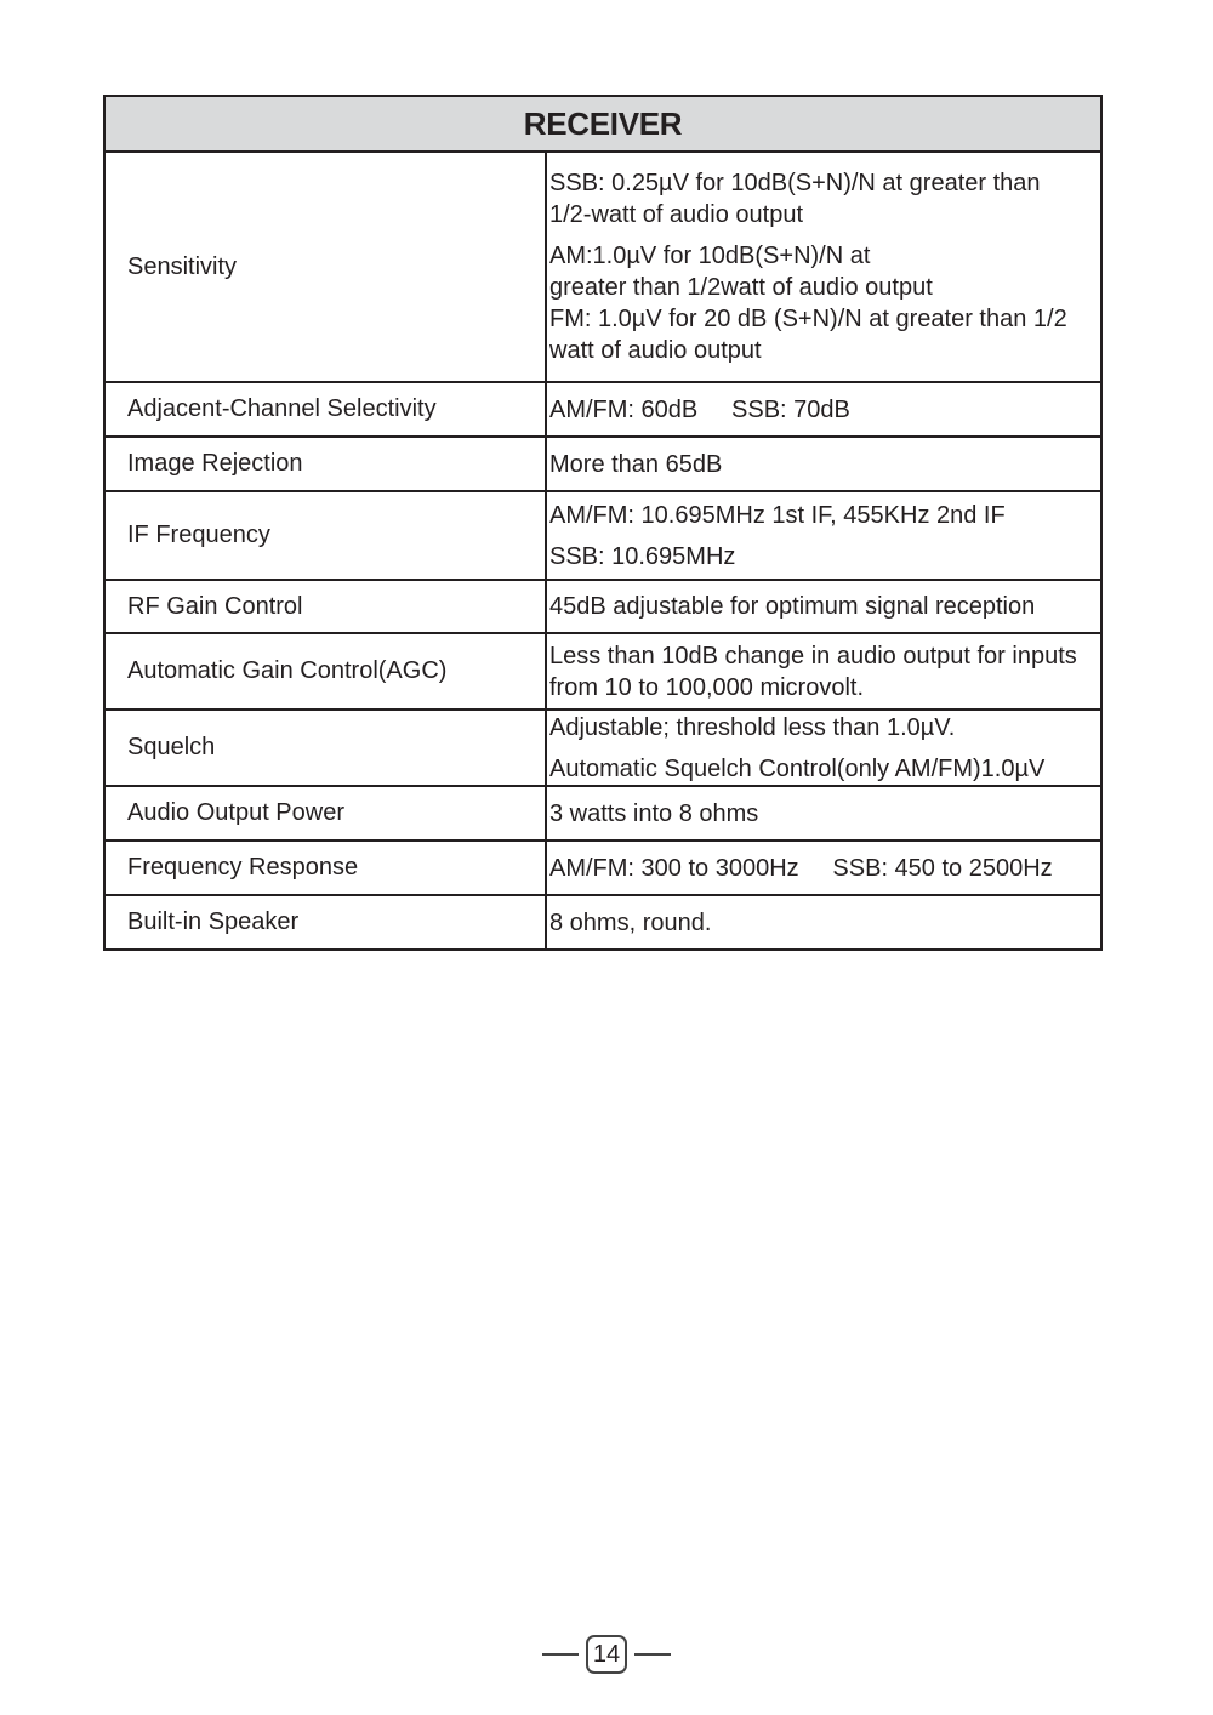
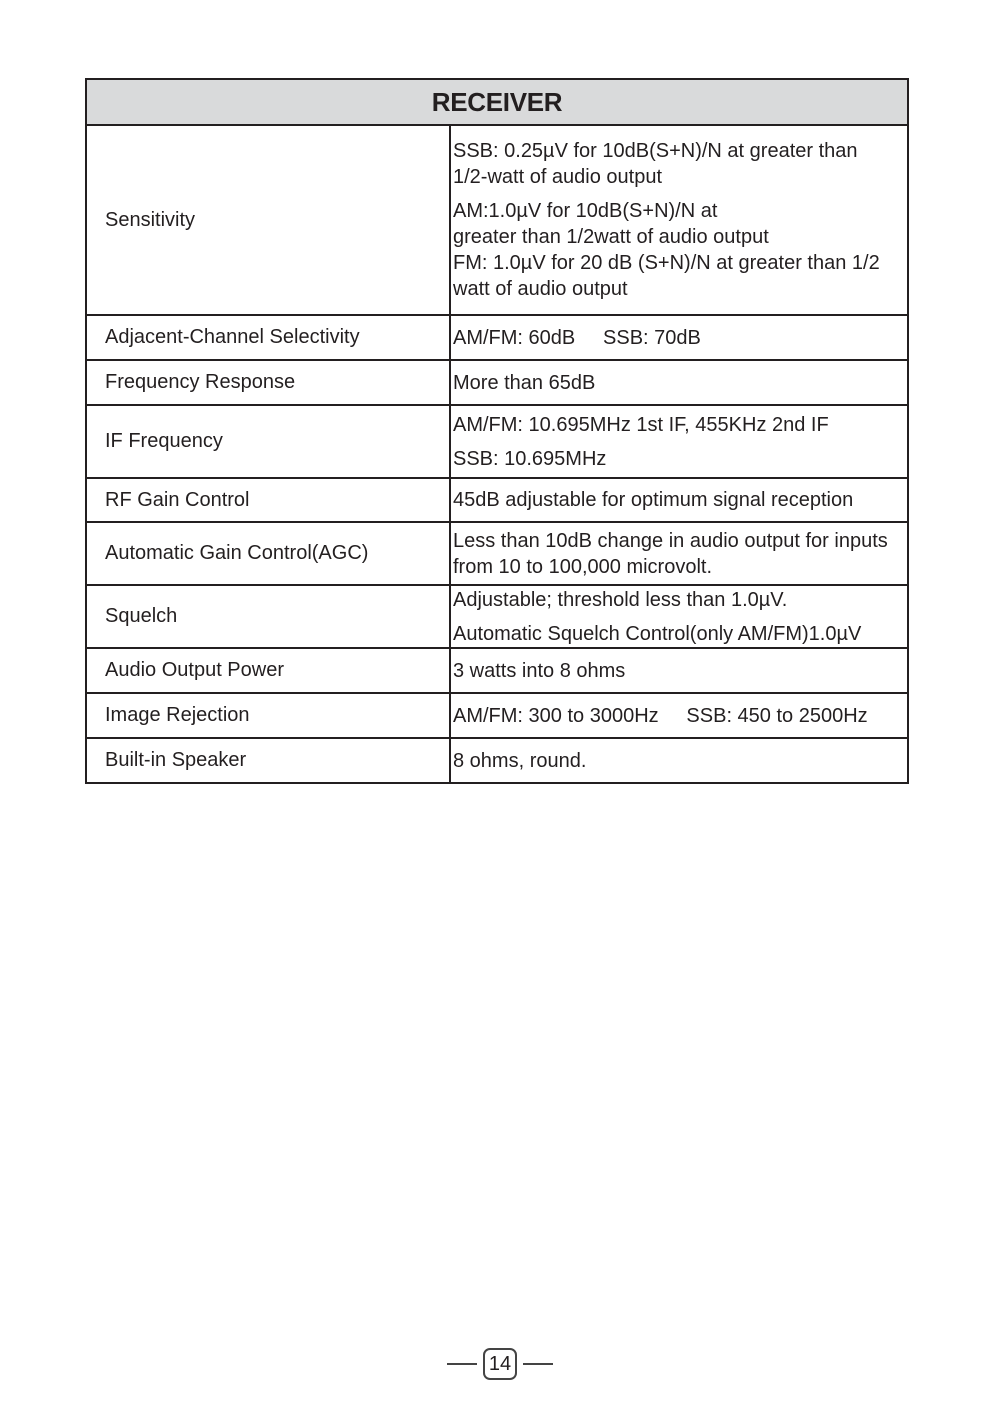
  RECEIVER
  Sensitivity	SSB: 0.25µV for 10dB(S+N)/N at greater than 1/2-watt of audio output AM:1.0µV for 10dB(S+N)/N at greater than 1/2watt of audio output FM: 1.0µV for 20 dB (S+N)/N at greater than 1/2 watt of audio output
  Adjacent-Channel Selectivity	AM/FM: 60dB SSB: 70dB
- Image Rejection	More than 65dB
+ Frequency Response	More than 65dB
  IF Frequency	AM/FM: 10.695MHz 1st IF, 455KHz 2nd IF SSB: 10.695MHz
  RF Gain Control	45dB adjustable for optimum signal reception
  Automatic Gain Control(AGC)	Less than 10dB change in audio output for inputs from 10 to 100,000 microvolt.
  Squelch	Adjustable; threshold less than 1.0µV. Automatic Squelch Control(only AM/FM)1.0µV
  Audio Output Power	3 watts into 8 ohms
- Frequency Response	AM/FM: 300 to 3000Hz SSB: 450 to 2500Hz
+ Image Rejection	AM/FM: 300 to 3000Hz SSB: 450 to 2500Hz
  Built-in Speaker	8 ohms, round.
  14
